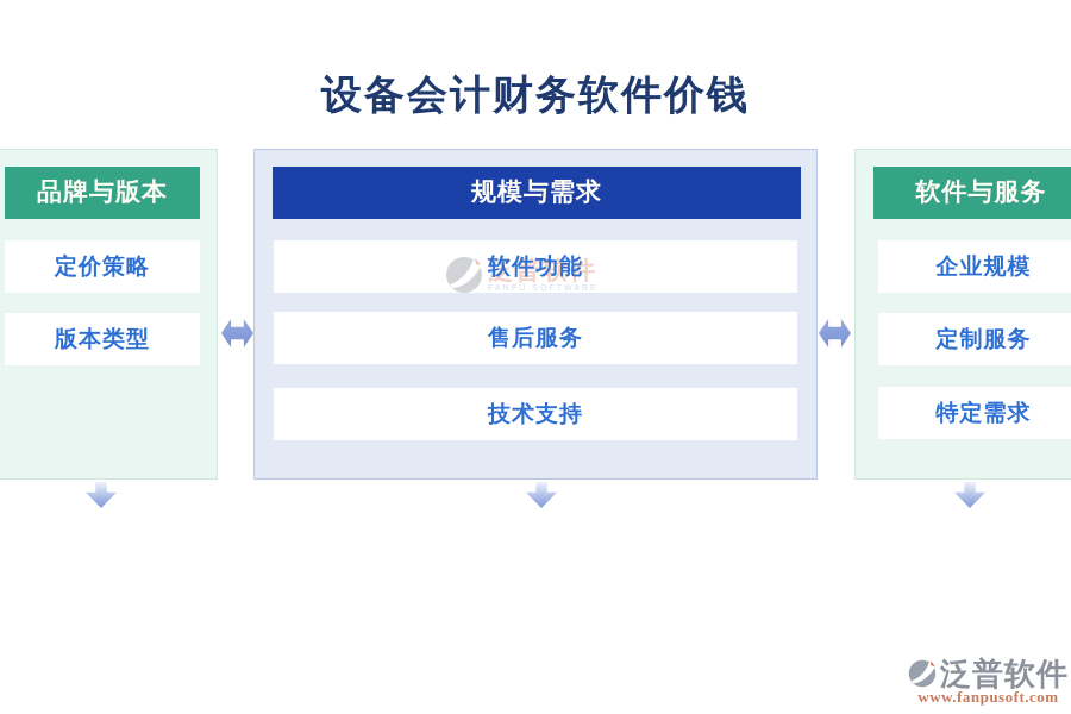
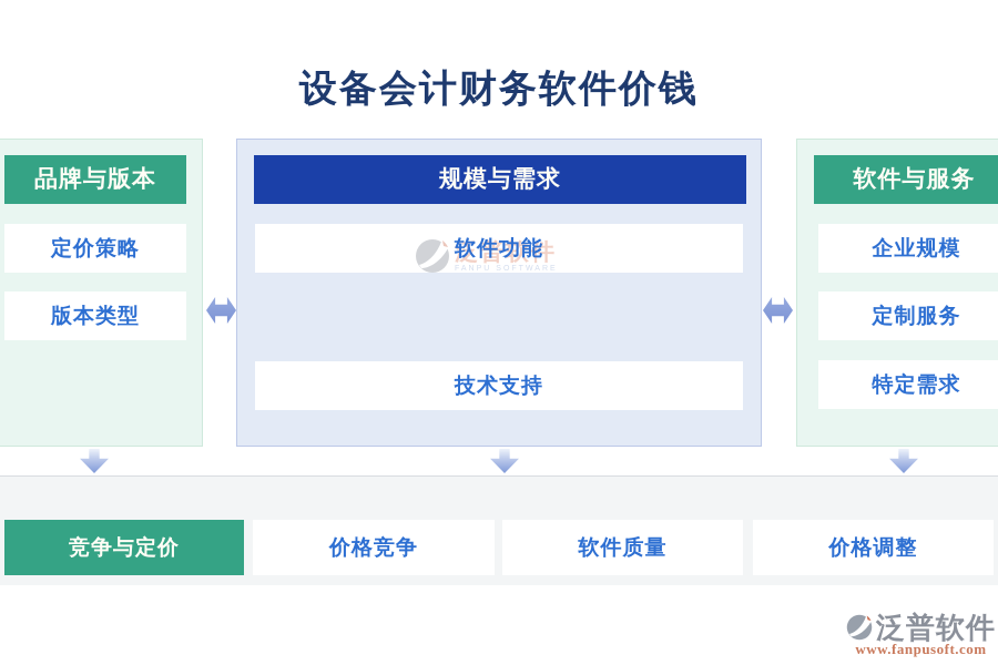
  设备会计财务软件价钱
  品牌与版本
  定价策略
  版本类型
  规模与需求
  软件功能
- 售后服务
  技术支持
  软件与服务
  企业规模
  定制服务
  特定需求
  泛普软件
+ 竞争与定价
+ 价格竞争
+ 软件质量
+ 价格调整
  泛普软件
  www.fanpusoft.com
